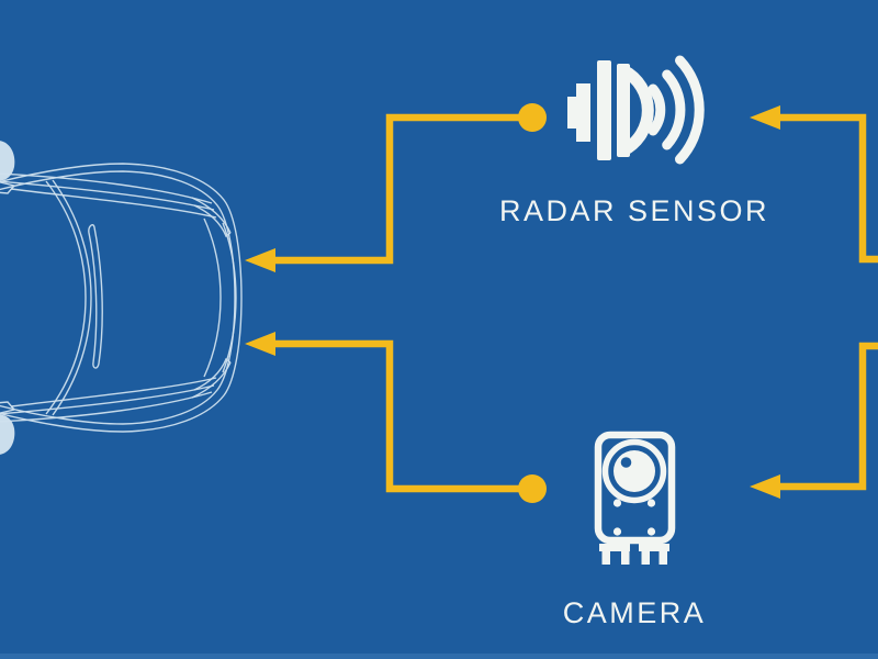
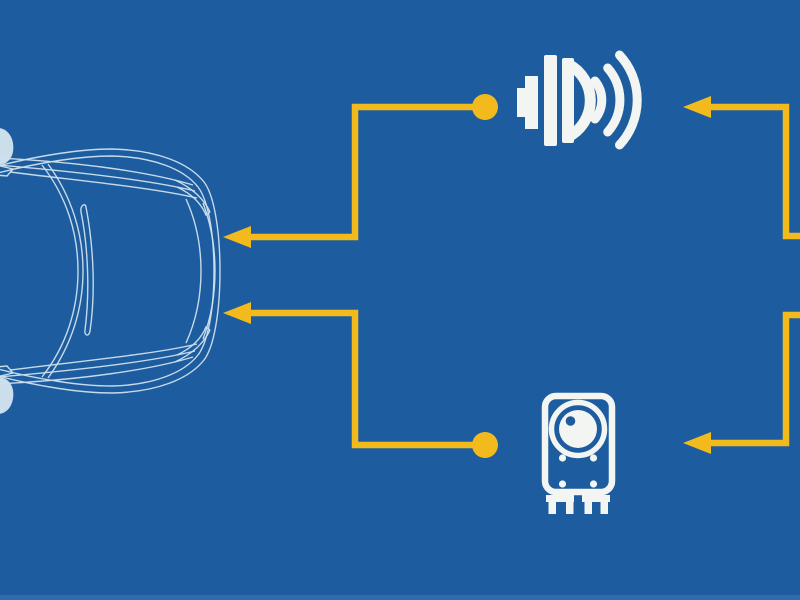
- RADAR SENSOR
- CAMERA
